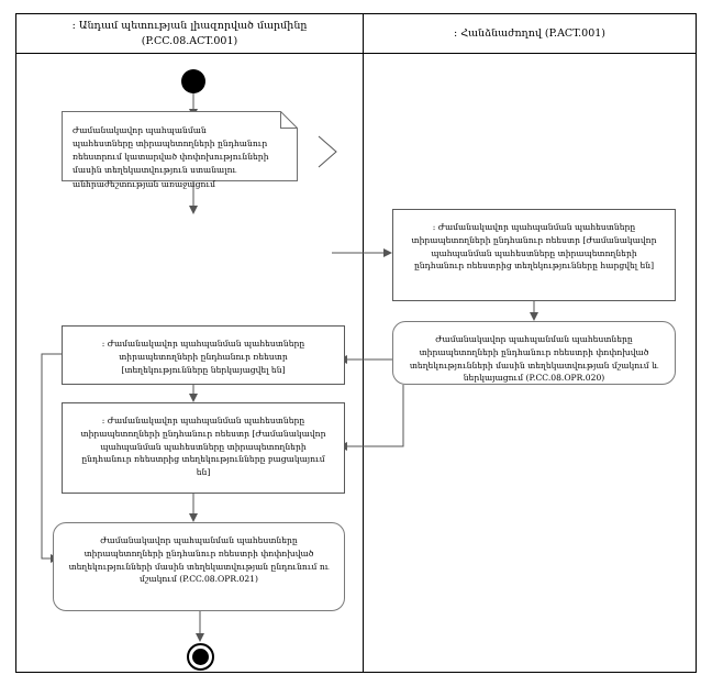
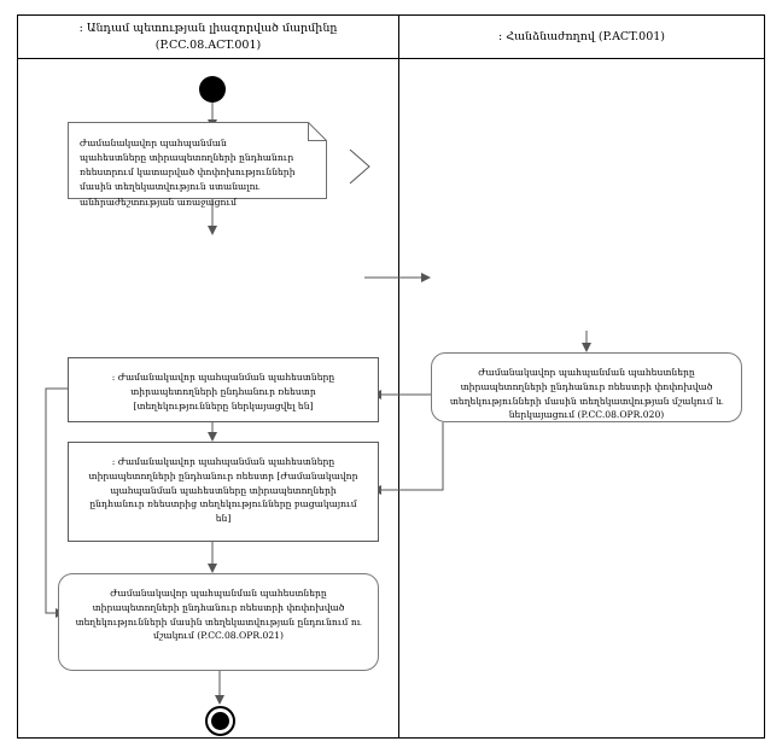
  : Անդամ պետության լիազորված մարմինը
  (P.CC.08.ACT.001)
  : Հանձնաժողով (P.ACT.001)
  Ժամանակավոր պահպանման պահեստները տիրապետողների ընդհանուր ռեեստրում կատարված փոփոխությունների մասին տեղեկատվություն ստանալու անհրաժեշտության առաջացում
- : Ժամանակավոր պահպանման պահեստները տիրապետողների ընդհանուր ռեեստր [Ժամանակավոր պահպանման պահեստները տիրապետողների ընդհանուր ռեեստրից տեղեկությունները հարցվել են]
  Ժամանակավոր պահպանման պահեստները տիրապետողների ընդհանուր ռեեստրի փոփոխված տեղեկությունների մասին տեղեկատվության մշակում և ներկայացում (P.CC.08.OPR.020)
  : Ժամանակավոր պահպանման պահեստները տիրապետողների ընդհանուր ռեեստր [տեղեկությունները ներկայացվել են]
  : Ժամանակավոր պահպանման պահեստները տիրապետողների ընդհանուր ռեեստր [Ժամանակավոր պահպանման պահեստները տիրապետողների ընդհանուր ռեեստրից տեղեկությունները բացակայում են]
  Ժամանակավոր պահպանման պահեստները տիրապետողների ընդհանուր ռեեստրի փոփոխված տեղեկությունների մասին տեղեկատվության ընդունում ու մշակում (P.CC.08.OPR.021)
